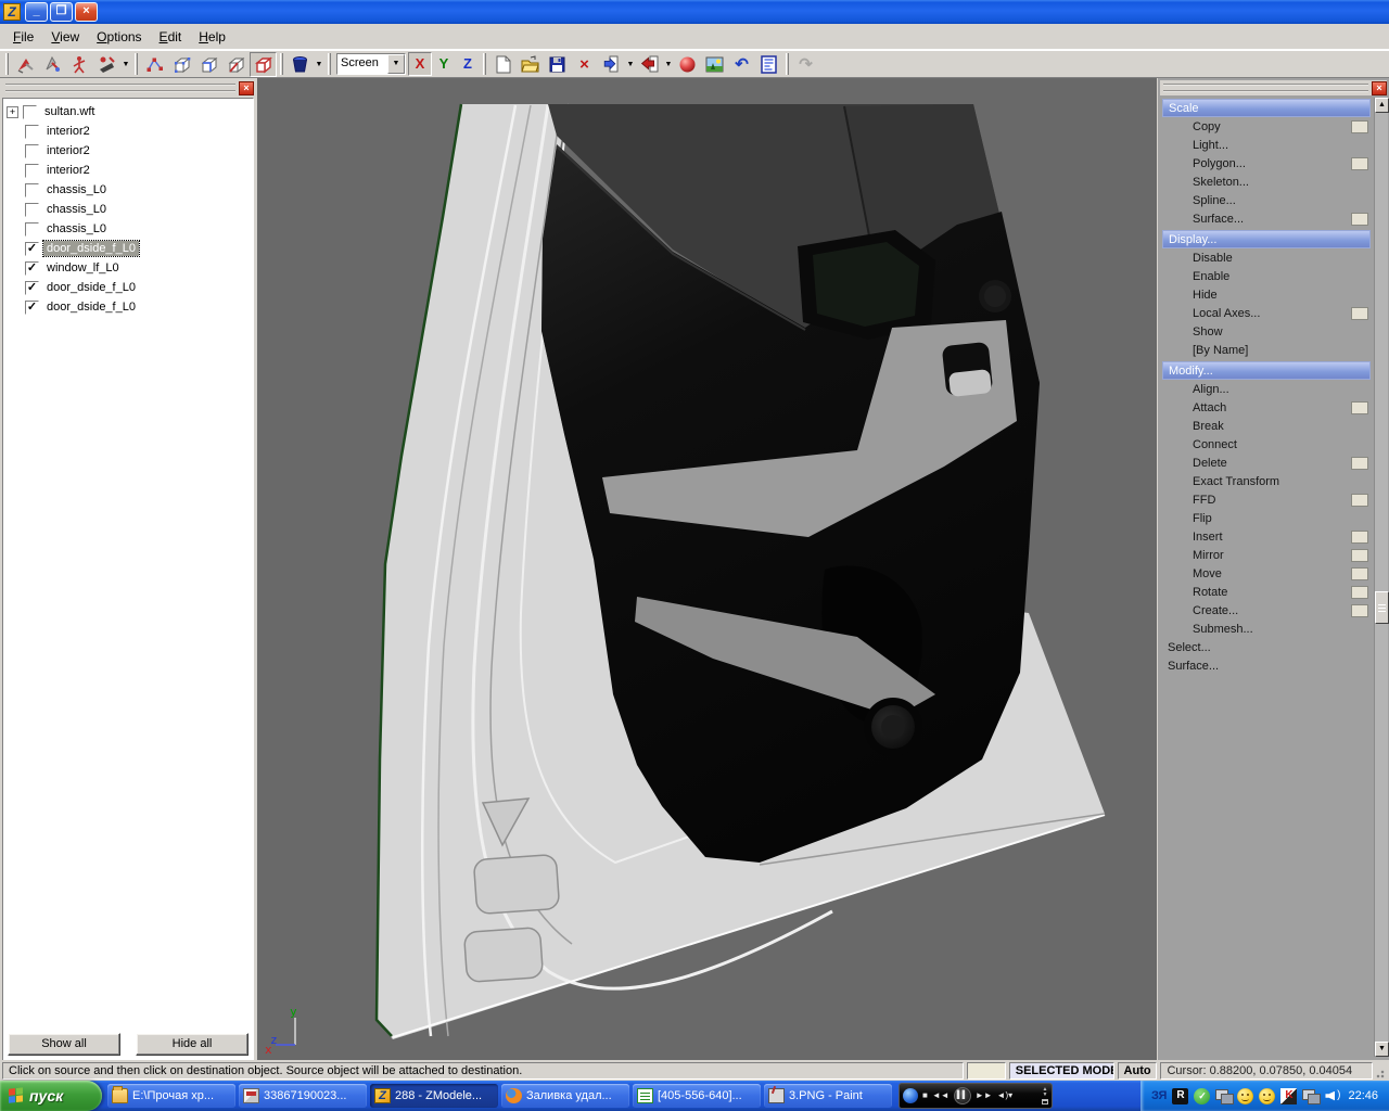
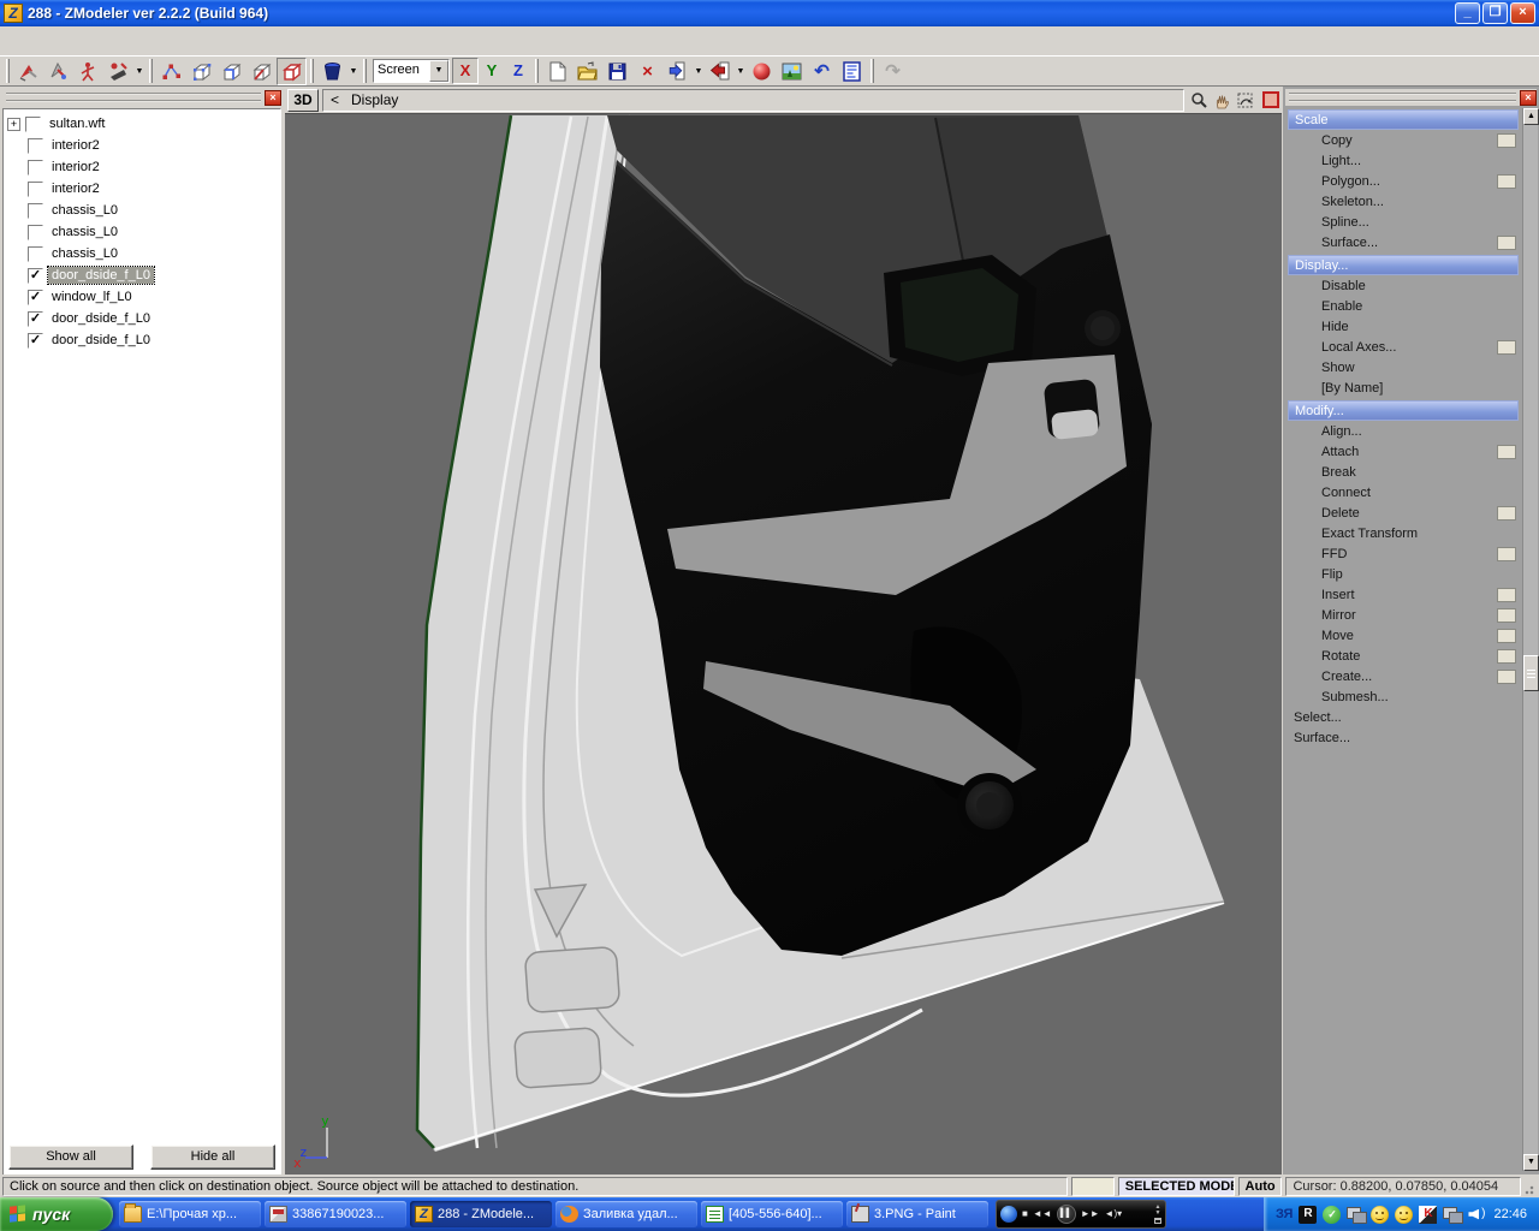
  Z
+ 288 - ZModeler ver 2.2.2 (Build 964)
  _
  ❐
  ×
- File
- View
- Options
- Edit
- Help
  Screen
  X
  Y
  Z
  ×
  ↶
  ↷
  ×
  +
  sultan.wft
  interior2
  interior2
  interior2
  chassis_L0
  chassis_L0
  chassis_L0
  ✓
  door_dside_f_L0
  ✓
  window_lf_L0
  ✓
  door_dside_f_L0
  ✓
  door_dside_f_L0
  Show all
  Hide all
+ 3D
+ <
+ Display
  y
  z
  x
  ×
  Scale
  Copy
  Light...
  Polygon...
  Skeleton...
  Spline...
  Surface...
  Display...
  Disable
  Enable
  Hide
  Local Axes...
  Show
  [By Name]
  Modify...
  Align...
  Attach
  Break
  Connect
  Delete
  Exact Transform
  FFD
  Flip
  Insert
  Mirror
  Move
  Rotate
  Create...
  Submesh...
  Select...
  Surface...
  Click on source and then click on destination object. Source object will be attached to destination.
  SELECTED MOD
  Auto
  Cursor: 0.88200, 0.07850, 0.04054
  пуск
  E:\Прочая хр...
  33867190023...
  Z
  288 - ZModele...
  Заливка удал...
  [405-556-640]...
  3.PNG - Paint
  ■
  ◄◄
  ►►
  ◄)▾
  ЗЯ
  R
  ✓
  K
  22:46
